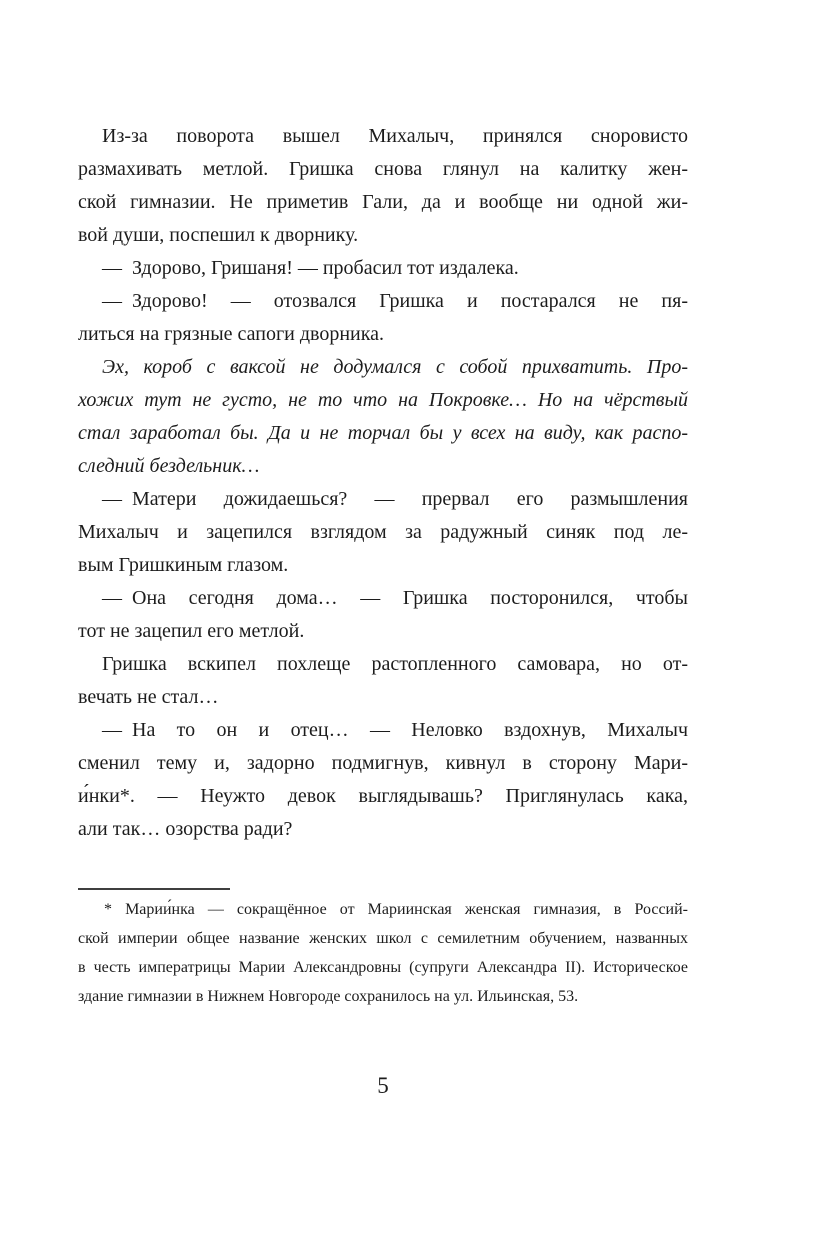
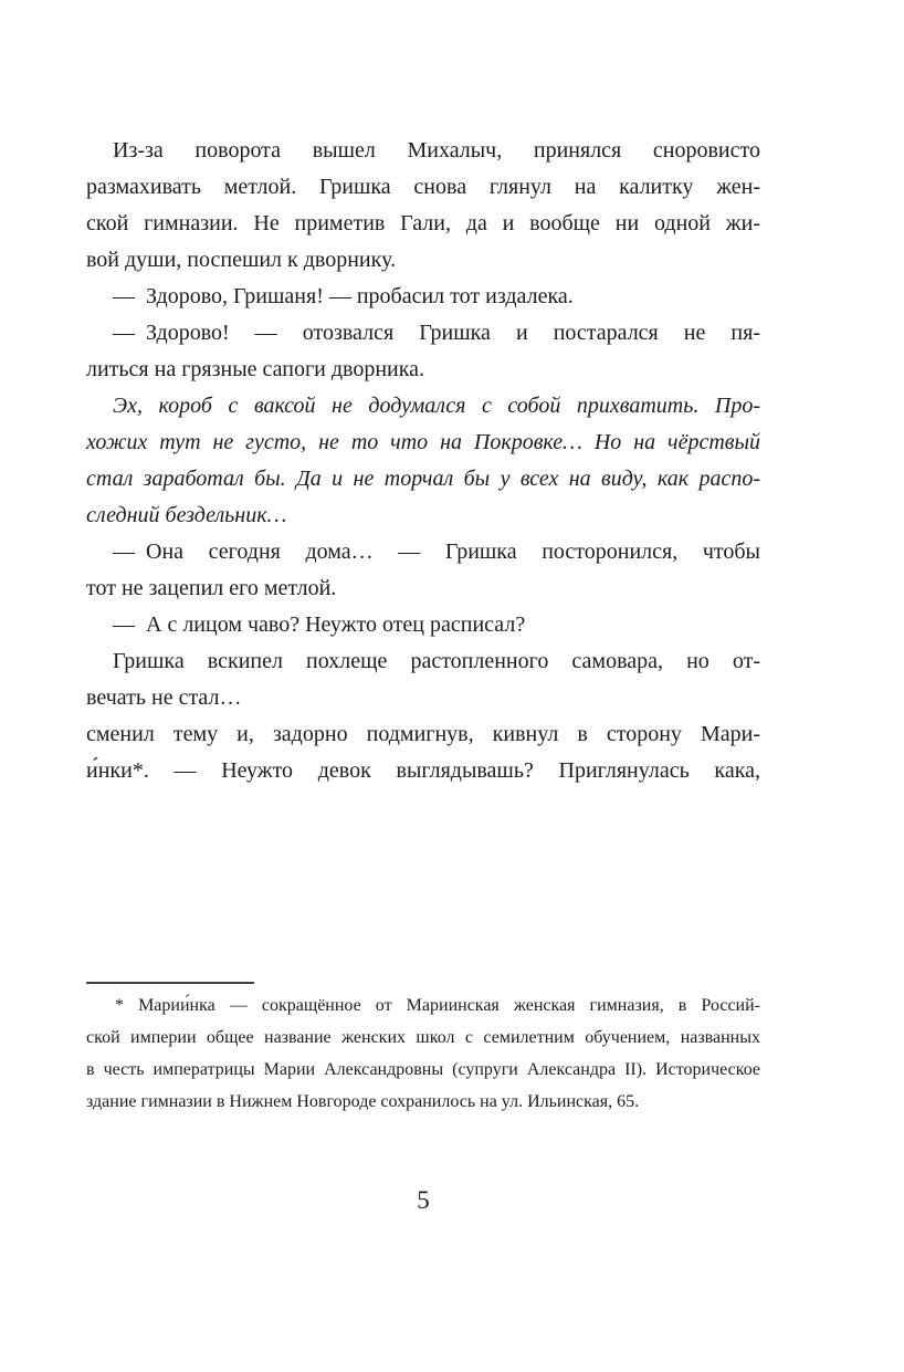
  Из-за поворота вышел Михалыч, принялся сноровисто
  размахивать метлой. Гришка снова глянул на калитку жен-
  ской гимназии. Не приметив Гали, да и вообще ни одной жи-
  вой души, поспешил к дворнику.
  — Здорово, Гришаня! — пробасил тот издалека.
  — Здорово! — отозвался Гришка и постарался не пя-
  литься на грязные сапоги дворника.
  Эх, короб с ваксой не додумался с собой прихватить. Про-
  хожих тут не густо, не то что на Покровке… Но на чёрствый
  стал заработал бы. Да и не торчал бы у всех на виду, как распо-
  следний бездельник…
- — Матери дожидаешься? — прервал его размышления
- Михалыч и зацепился взглядом за радужный синяк под ле-
- вым Гришкиным глазом.
  — Она сегодня дома… — Гришка посторонился, чтобы
  тот не зацепил его метлой.
+ — А с лицом чаво? Неужто отец расписал?
  Гришка вскипел похлеще растопленного самовара, но от-
  вечать не стал…
- — На то он и отец… — Неловко вздохнув, Михалыч
  сменил тему и, задорно подмигнув, кивнул в сторону Мари-
  и́нки*. — Неужто девок выглядывашь? Приглянулась кака,
- али так… озорства ради?
  * Марии́нка — сокращённое от Мариинская женская гимназия, в Россий-
  ской империи общее название женских школ с семилетним обучением, названных
  в честь императрицы Марии Александровны (супруги Александра II). Историческое
- здание гимназии в Нижнем Новгороде сохранилось на ул. Ильинская, 53.
+ здание гимназии в Нижнем Новгороде сохранилось на ул. Ильинская, 65.
  5
